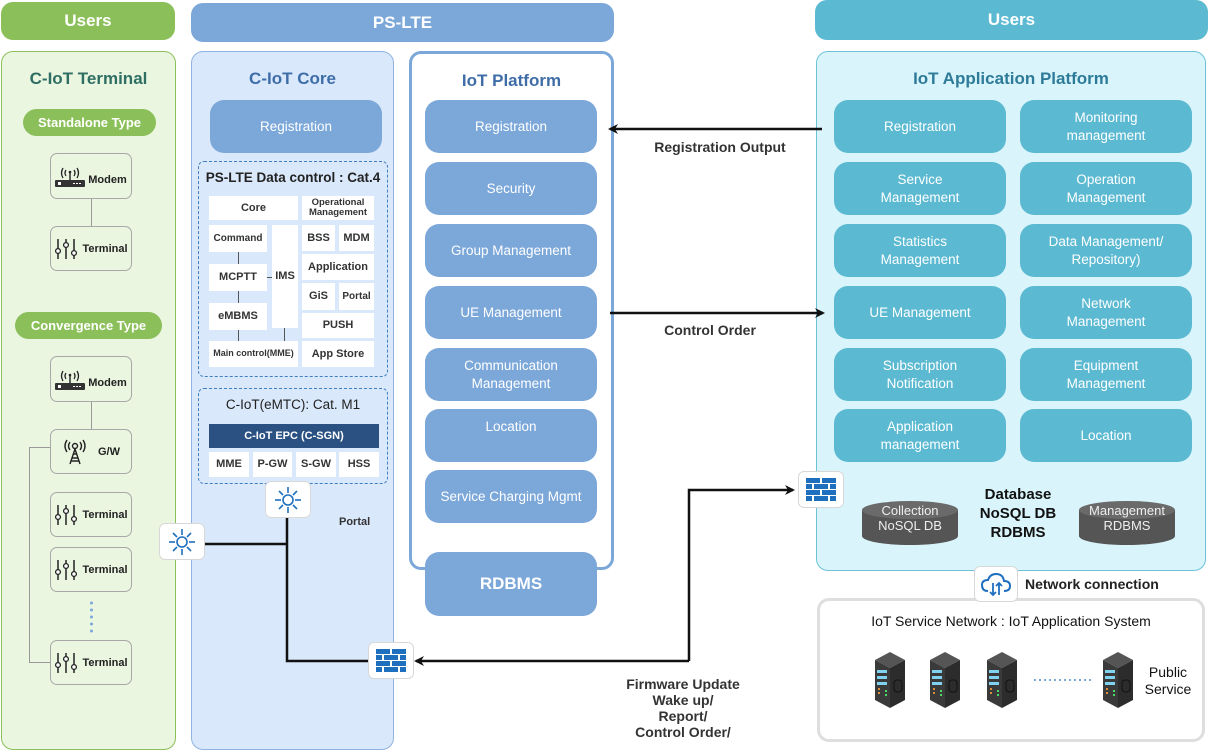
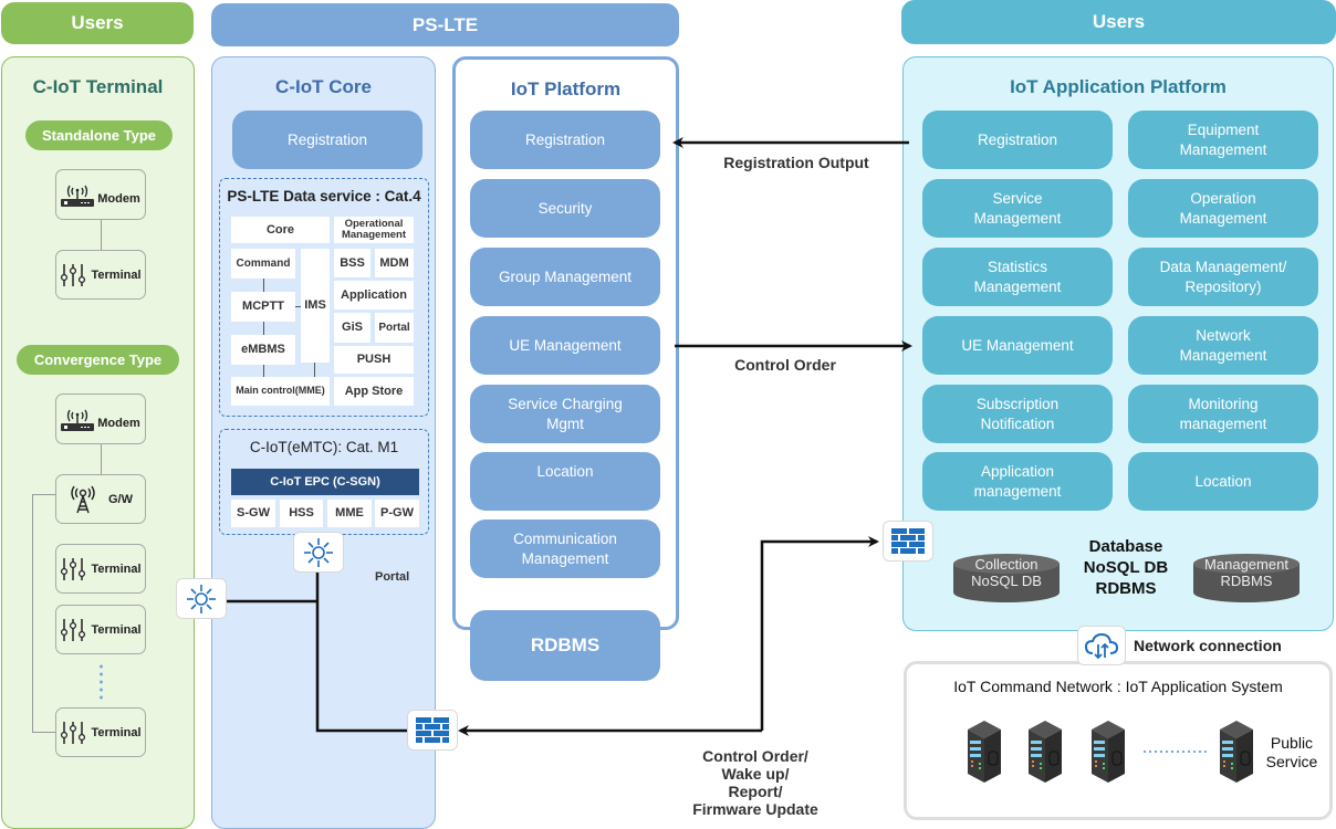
  Users
  PS-LTE
  Users
  C-IoT Terminal
  Standalone Type
  Modem
  Terminal
  Convergence Type
  Modem
  G/W
  Terminal
  Terminal
  Terminal
  C-IoT Core
  Registration
- PS-LTE Data control : Cat.4
+ PS-LTE Data service : Cat.4
  Core
  Operational Management
  Command
  MCPTT
  eMBMS
  Main control(MME)
  IMS
  BSS
  MDM
  Application
  GiS
  Portal
  PUSH
  App Store
  C-IoT(eMTC): Cat. M1
  C-IoT EPC (C-SGN)
- MME
+ S-GW
- P-GW
+ HSS
- S-GW
+ MME
- HSS
+ P-GW
  Portal
  IoT Platform
  Registration
  Security
  Group Management
  UE Management
- Communication Management
+ Service Charging Mgmt
  Location
- Service Charging Mgmt
+ Communication Management
  RDBMS
  IoT Application Platform
  Registration
- Monitoring management
+ Equipment Management
  Service Management
  Operation Management
  Statistics Management
  Data Management/ Repository)
  UE Management
  Network Management
  Subscription Notification
- Equipment Management
+ Monitoring management
  Application management
  Location
  Collection
  NoSQL DB
  Database
  NoSQL DB
  RDBMS
  Management
  RDBMS
- IoT Service Network : IoT Application System
+ IoT Command Network : IoT Application System
  Public
  Service
  Network connection
  Registration Output
  Control Order
- Firmware Update
+ Control Order/
  Wake up/
  Report/
- Control Order/
+ Firmware Update
